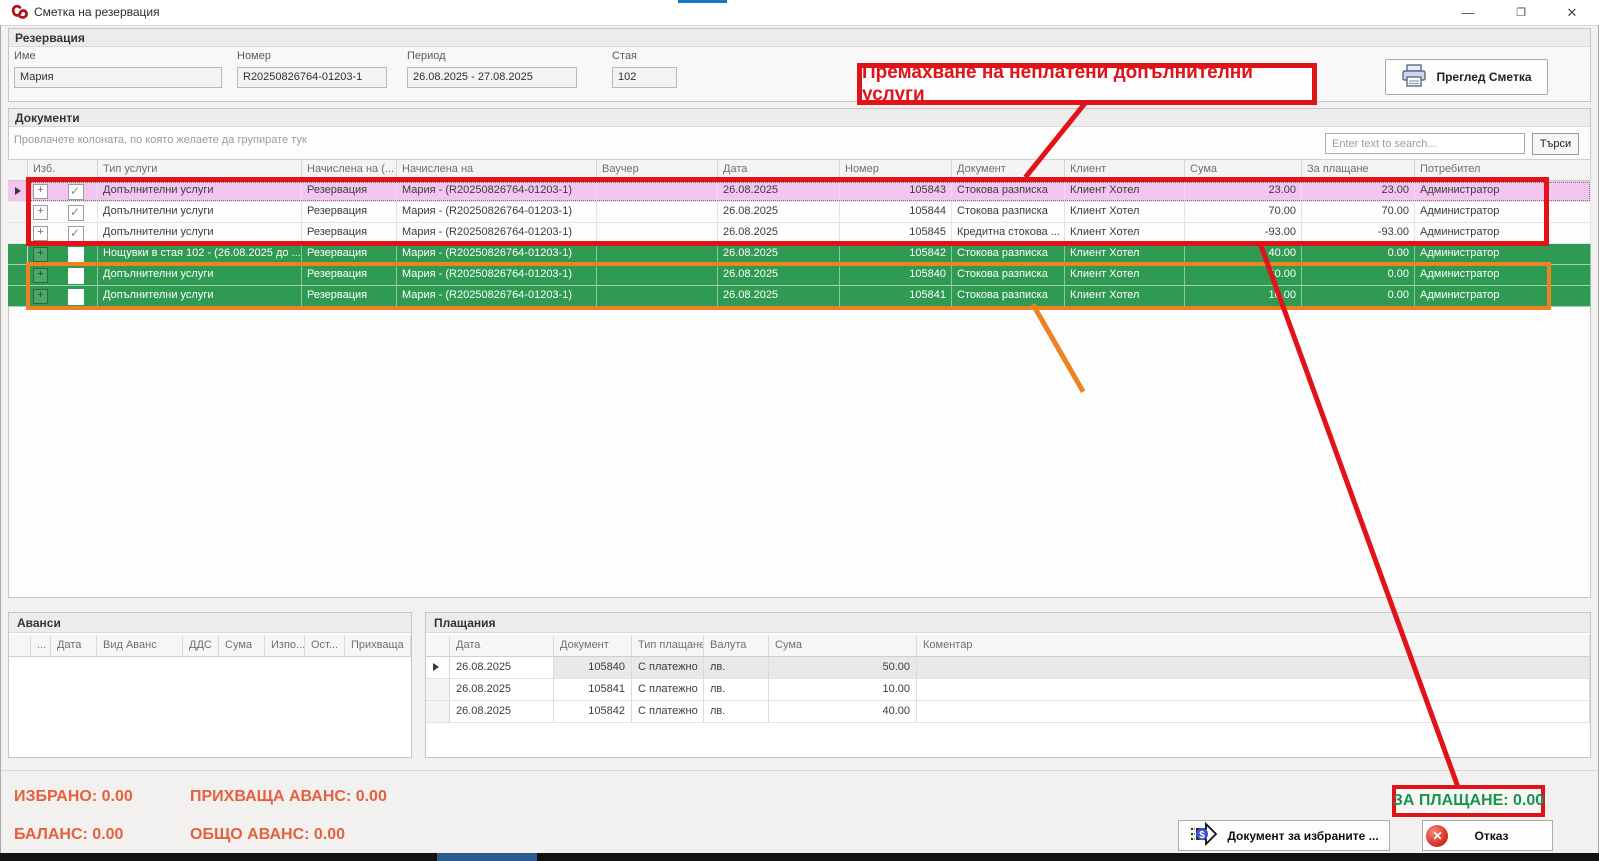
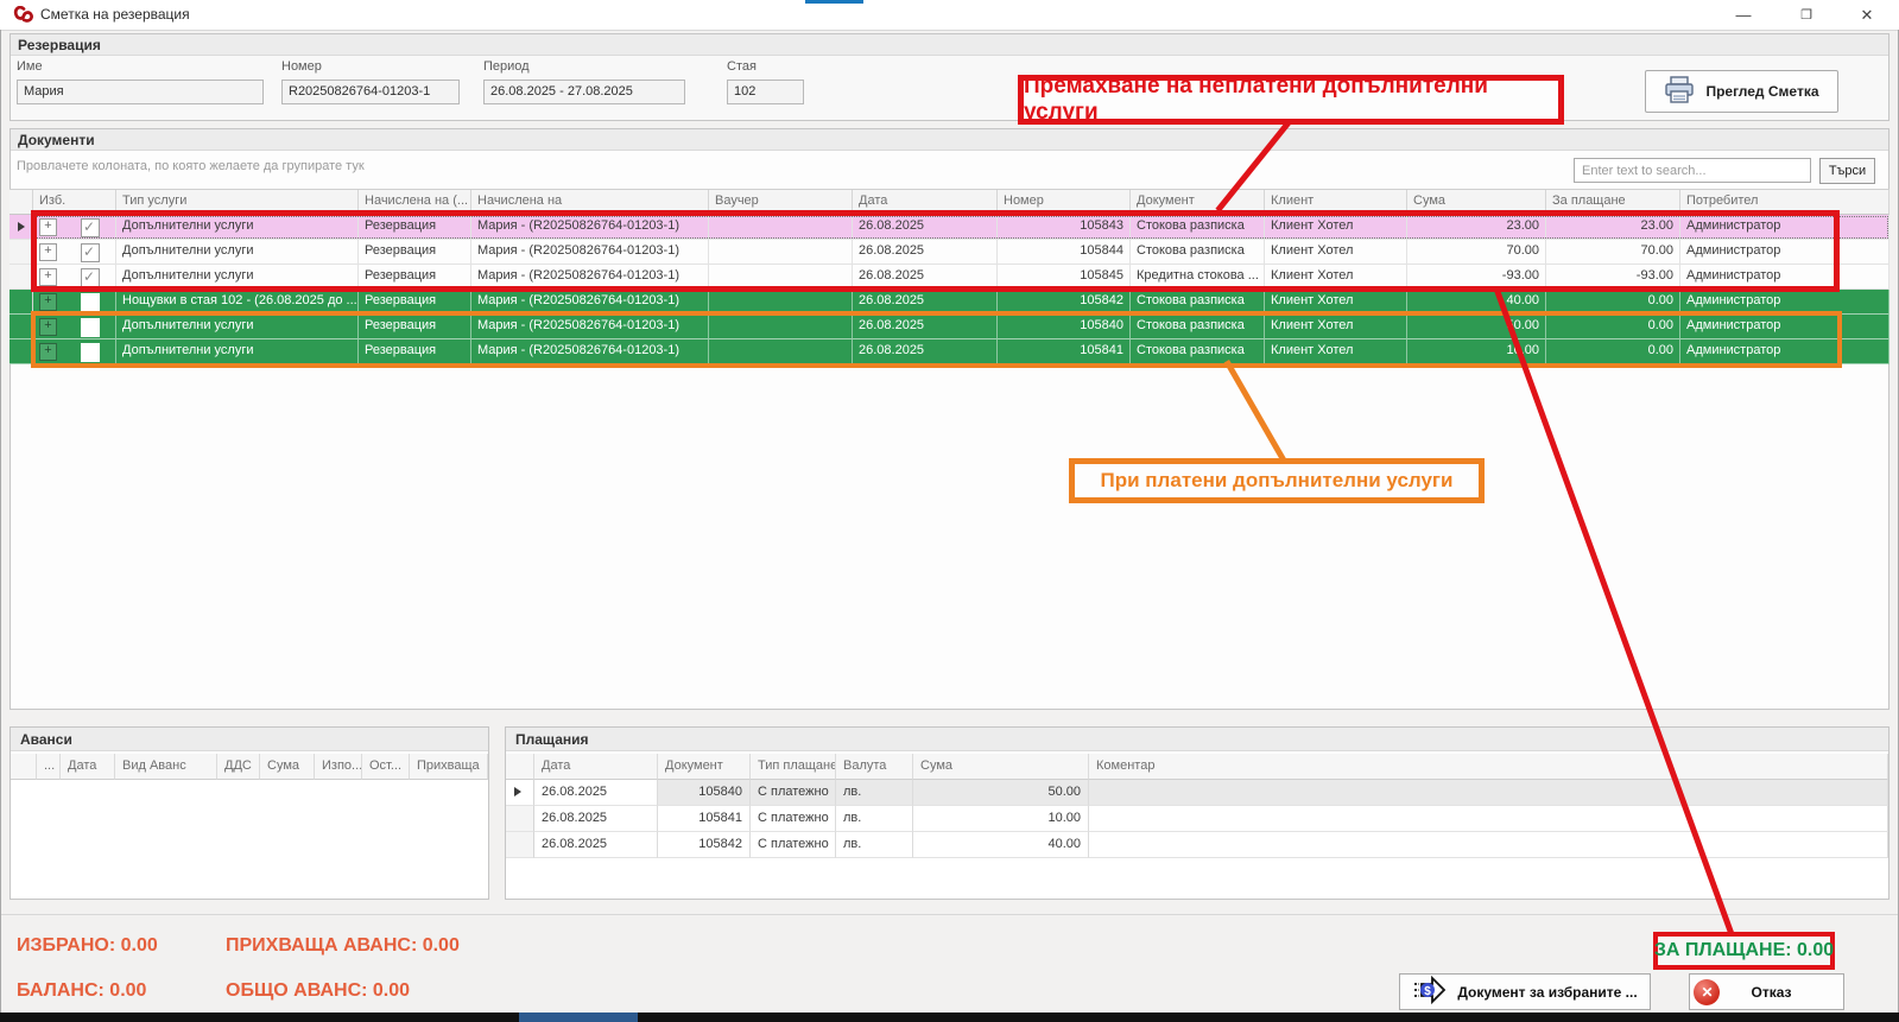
  Сметка на резервация
  —
  ❐
  ✕
  Резервация
  Име
  Номер
  Период
  Стая
  Мария
  R20250826764-01203-1
  26.08.2025 - 27.08.2025
  102
  Преглед Сметка
  Документи
  Провлачете колоната, по която желаете да групирате тук
  Enter text to search...
  Търси
  Изб.
  Тип услуги
  Начислена на (...
  Начислена на
  Ваучер
  Дата
  Номер
  Документ
  Клиент
  Сума
  За плащане
  Потребител
  Допълнителни услуги
  Резервация
  Мария - (R20250826764-01203-1)
  26.08.2025
  105843
  Стокова разписка
  Клиент Хотел
  23.00
  23.00
  Администратор
  Допълнителни услуги
  Резервация
  Мария - (R20250826764-01203-1)
  26.08.2025
  105844
  Стокова разписка
  Клиент Хотел
  70.00
  70.00
  Администратор
  Допълнителни услуги
  Резервация
  Мария - (R20250826764-01203-1)
  26.08.2025
  105845
  Кредитна стокова ...
  Клиент Хотел
  -93.00
  -93.00
  Администратор
  Нощувки в стая 102 - (26.08.2025 до ...
  Резервация
  Мария - (R20250826764-01203-1)
  26.08.2025
  105842
  Стокова разписка
  Клиент Хотел
  40.00
  0.00
  Администратор
  Допълнителни услуги
  Резервация
  Мария - (R20250826764-01203-1)
  26.08.2025
  105840
  Стокова разписка
  Клиент Хотел
  0.00
  0.00
  Администратор
  Допълнителни услуги
  Резервация
  Мария - (R20250826764-01203-1)
  26.08.2025
  105841
  Стокова разписка
  Клиент Хотел
  1.00
  0.00
  Администратор
  Аванси
  ...
  Дата
  Вид Аванс
  ДДС
  Сума
  Изпо...
  Ост...
  Прихваща
  Плащания
  Дата
  Документ
  Тип плащане
  Валута
  Сума
  Коментар
  26.08.2025
  105840
  С платежно
  лв.
  50.00
  26.08.2025
  105841
  С платежно
  лв.
  10.00
  26.08.2025
  105842
  С платежно
  лв.
  40.00
  ИЗБРАНО: 0.00
  ПРИХВАЩА АВАНС: 0.00
  БАЛАНС: 0.00
  ОБЩО АВАНС: 0.00
  ЗА ПЛАЩАНЕ: 0.00
  $
  Документ за избраните ...
  ✕
  Отказ
  Премахване на неплатени допълнителни услуги
+ При платени допълнителни услуги
